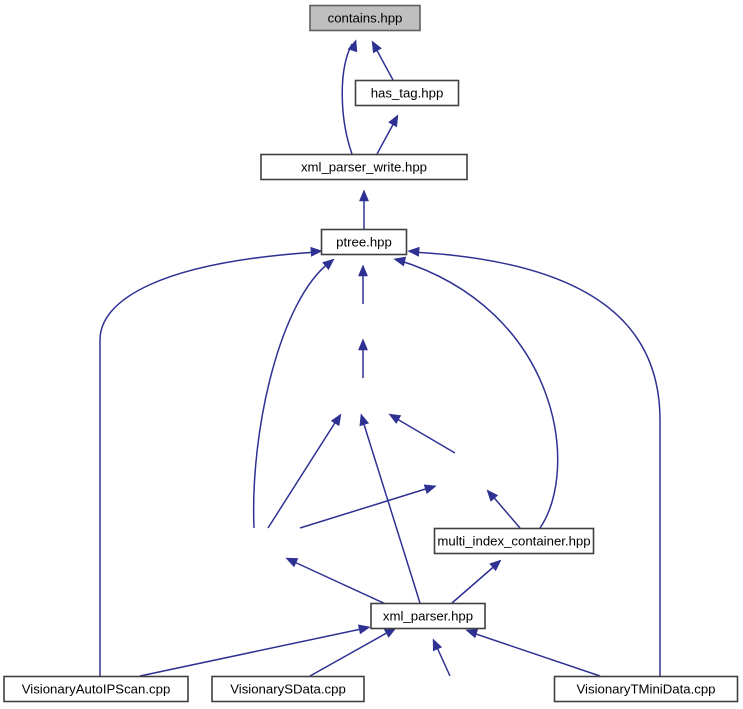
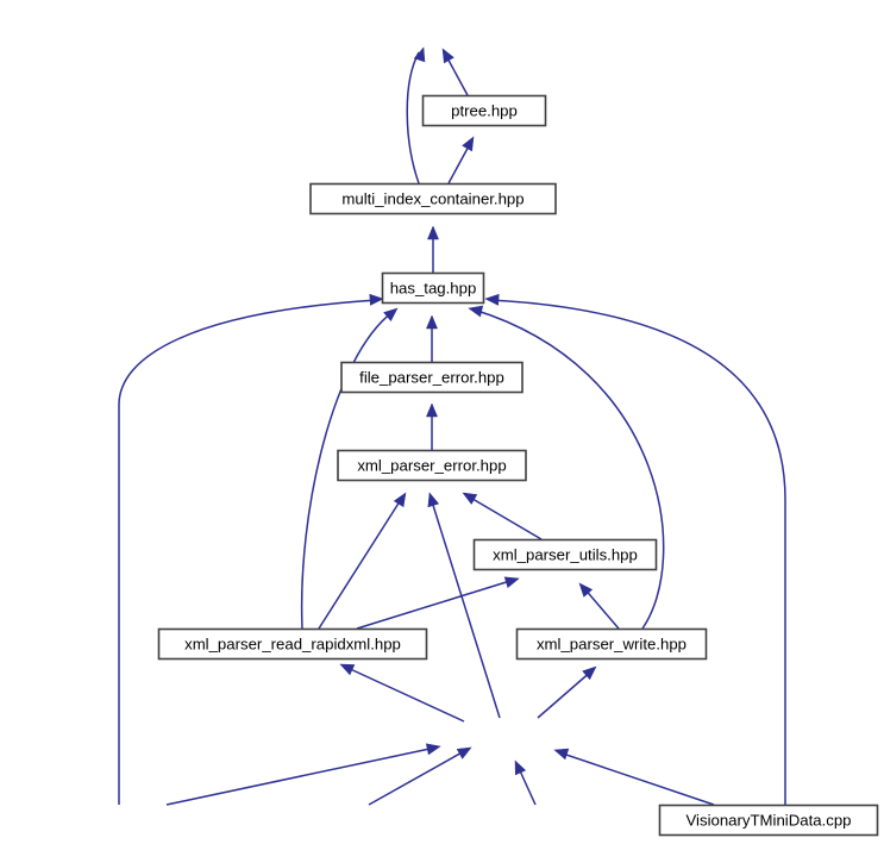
- contains.hpp
- has_tag.hpp
+ ptree.hpp
- xml_parser_write.hpp
+ multi_index_container.hpp
- ptree.hpp
+ has_tag.hpp
+ file_parser_error.hpp
+ xml_parser_error.hpp
+ xml_parser_utils.hpp
+ xml_parser_read_rapidxml.hpp
- multi_index_container.hpp
+ xml_parser_write.hpp
- xml_parser.hpp
- VisionaryAutoIPScan.cpp
- VisionarySData.cpp
  VisionaryTMiniData.cpp
